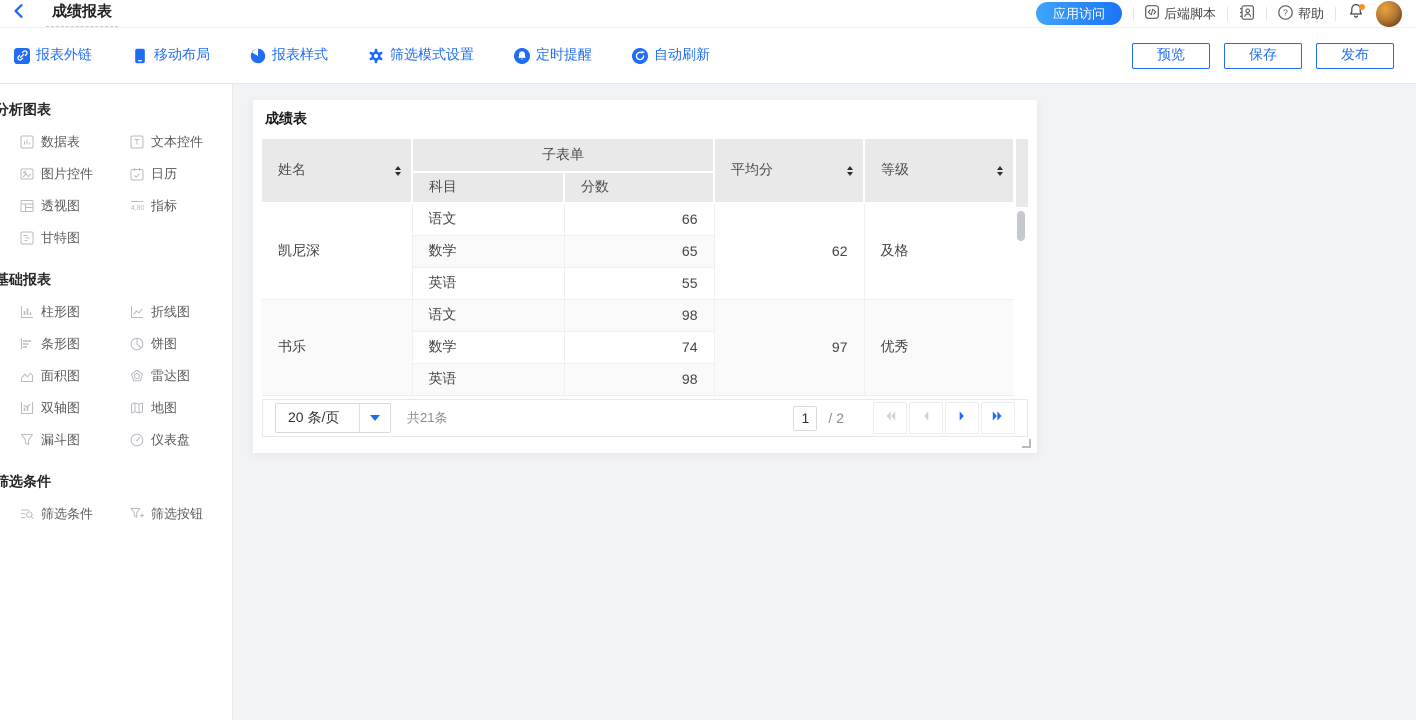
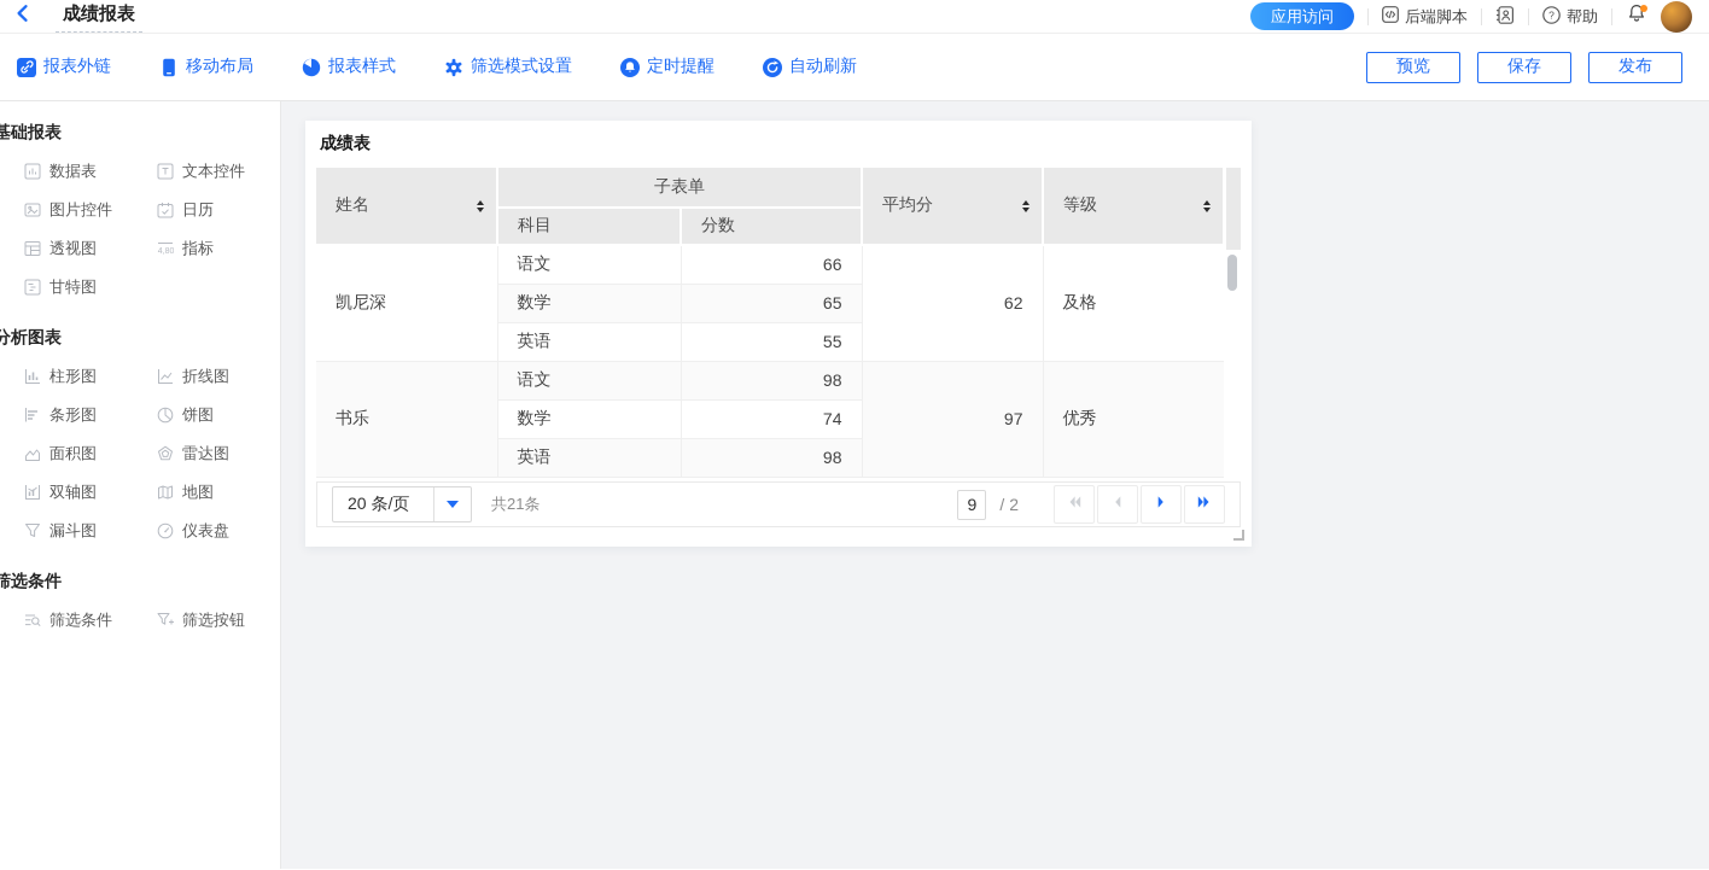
  成绩报表
  应用访问
  后端脚本
  ?
  帮助
  报表外链
  移动布局
  报表样式
  筛选模式设置
  定时提醒
  自动刷新
  预览
  保存
  发布
- 分析图表
+ 基础报表
  数据表
  文本控件
  图片控件
  日历
  透视图
  指标
  甘特图
- 基础报表
+ 分析图表
  柱形图
  折线图
  条形图
  饼图
  面积图
  雷达图
  双轴图
  地图
  漏斗图
  仪表盘
  筛选条件
  筛选条件
  筛选按钮
  成绩表
  姓名	子表单	平均分	等级
  科目	分数
  凯尼深	语文	66	62	及格
  数学	65
  英语	55
  书乐	语文	98	97	优秀
  数学	74
  英语	98
  20 条/页
  共21条
- 1
+ 9
  / 2
